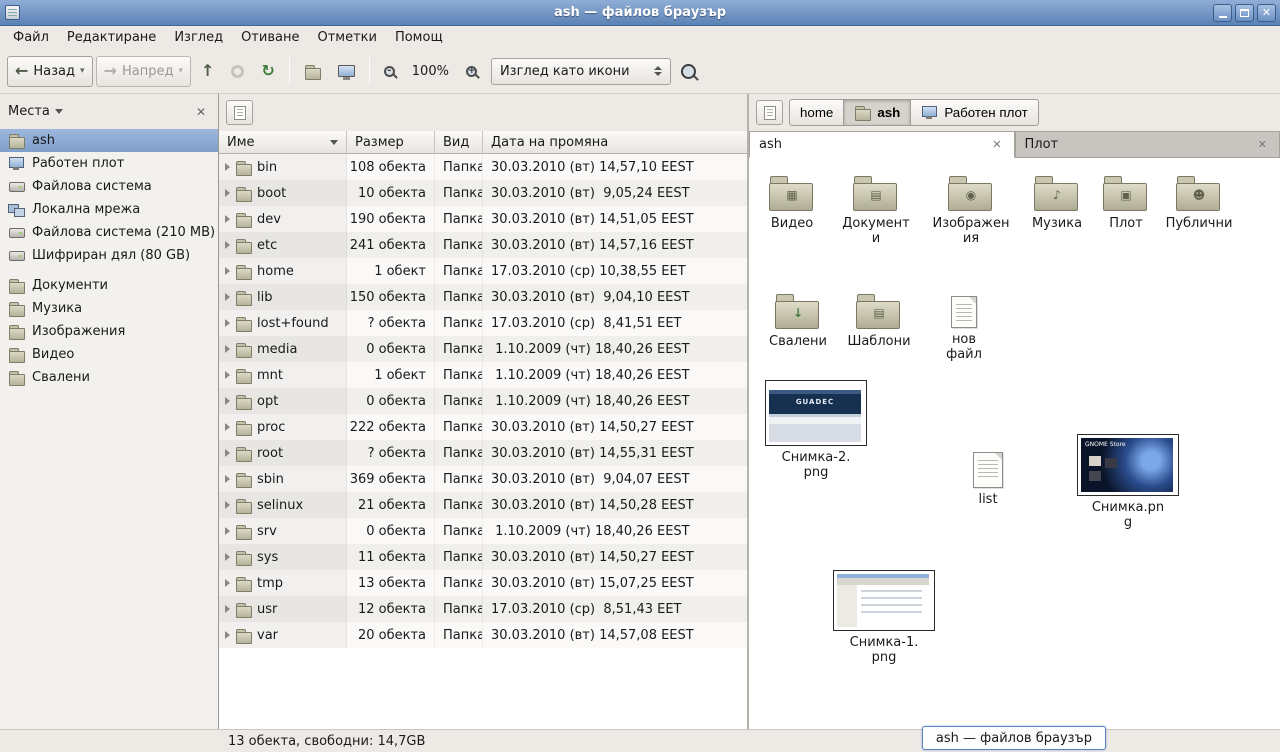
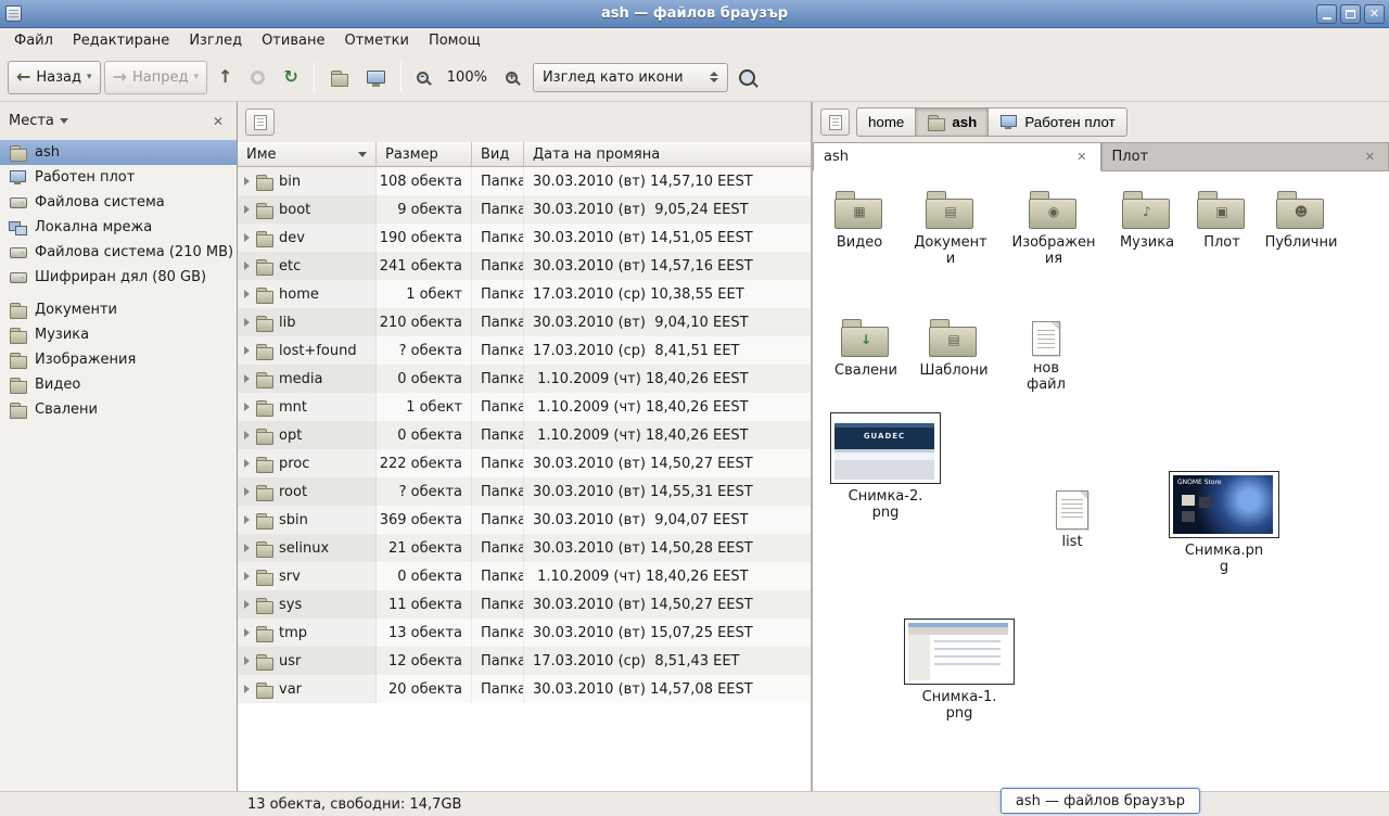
  ash — файлов браузър
  ✕
  Файл
  Редактиране
  Изглед
  Отиване
  Отметки
  Помощ
  ←
  Назад
  ▾
  →
  Напред
  ▾
  ↑
  ↻
  -
  100%
  +
  Изглед като икони
  Места
  ✕
  ash
  Работен плот
  Файлова система
  Локална мрежа
  Файлова система (210 MB)
  Шифриран дял (80 GB)
  Документи
  Музика
  Изображения
  Видео
  Свалени
  Име
  Размер
  Вид
  Дата на промяна
  bin
  108 обекта
  Папка
  30.03.2010 (вт) 14,57,10 EEST
  boot
- 10 обекта
+ 9 обекта
  Папка
  30.03.2010 (вт) 9,05,24 EEST
  dev
  190 обекта
  Папка
  30.03.2010 (вт) 14,51,05 EEST
  etc
  241 обекта
  Папка
  30.03.2010 (вт) 14,57,16 EEST
  home
  1 обект
  Папка
  17.03.2010 (ср) 10,38,55 EET
  lib
- 150 обекта
+ 210 обекта
  Папка
  30.03.2010 (вт) 9,04,10 EEST
  lost+found
  ? обекта
  Папка
  17.03.2010 (ср) 8,41,51 EET
  media
  0 обекта
  Папка
  1.10.2009 (чт) 18,40,26 EEST
  mnt
  1 обект
  Папка
  1.10.2009 (чт) 18,40,26 EEST
  opt
  0 обекта
  Папка
  1.10.2009 (чт) 18,40,26 EEST
  proc
  222 обекта
  Папка
  30.03.2010 (вт) 14,50,27 EEST
  root
  ? обекта
  Папка
  30.03.2010 (вт) 14,55,31 EEST
  sbin
  369 обекта
  Папка
  30.03.2010 (вт) 9,04,07 EEST
  selinux
  21 обекта
  Папка
  30.03.2010 (вт) 14,50,28 EEST
  srv
  0 обекта
  Папка
  1.10.2009 (чт) 18,40,26 EEST
  sys
  11 обекта
  Папка
  30.03.2010 (вт) 14,50,27 EEST
  tmp
  13 обекта
  Папка
  30.03.2010 (вт) 15,07,25 EEST
  usr
  12 обекта
  Папка
  17.03.2010 (ср) 8,51,43 EET
  var
  20 обекта
  Папка
  30.03.2010 (вт) 14,57,08 EEST
  home
  ash
  Работен плот
  ash
  ✕
  Плот
  ✕
  Видео
  Документи
  Изображения
  Музика
  Плот
  Публични
  Свалени
  Шаблони
  нов файл
  GUADEC
  Снимка-2.png
  list
  Снимка.png
  Снимка-1.png
  13 обекта, свободни: 14,7GB
  ash — файлов браузър
